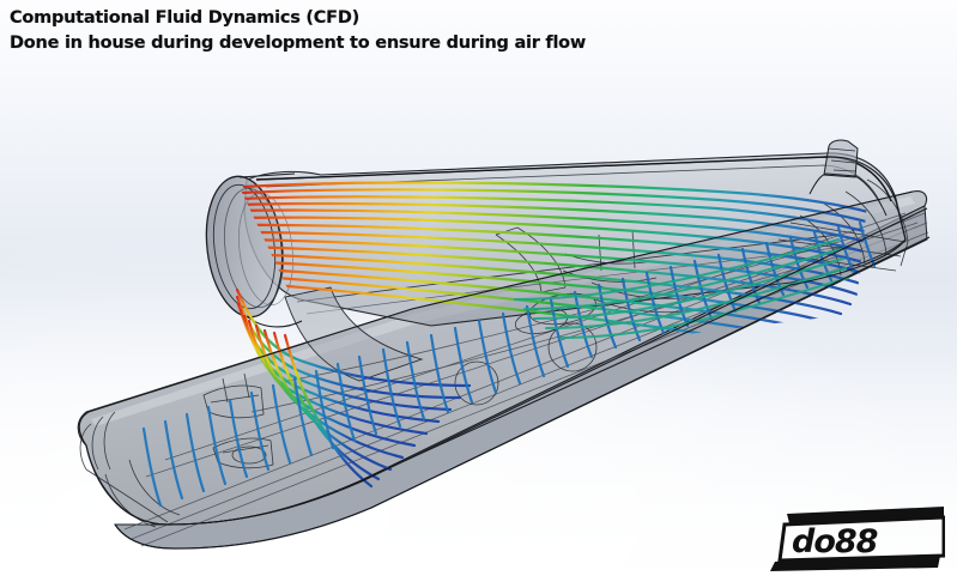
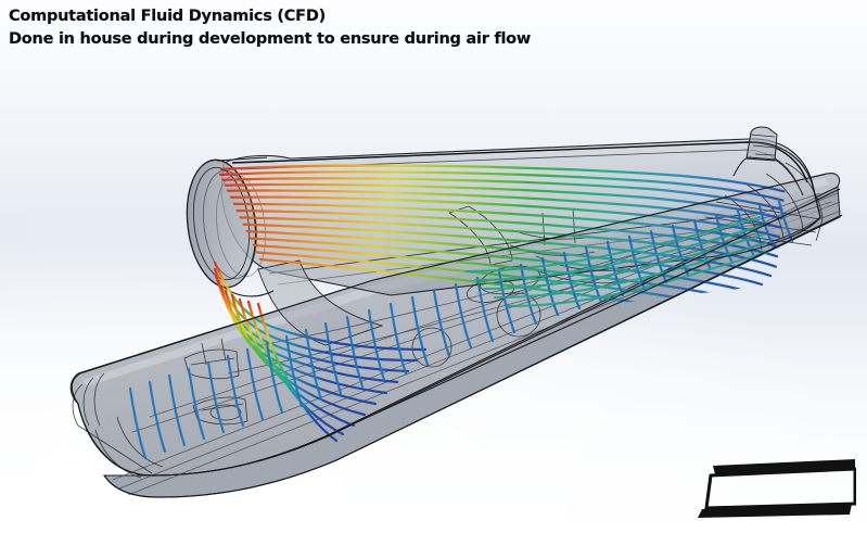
  Computational Fluid Dynamics (CFD)
  Done in house during development to ensure during air flow
- do88
